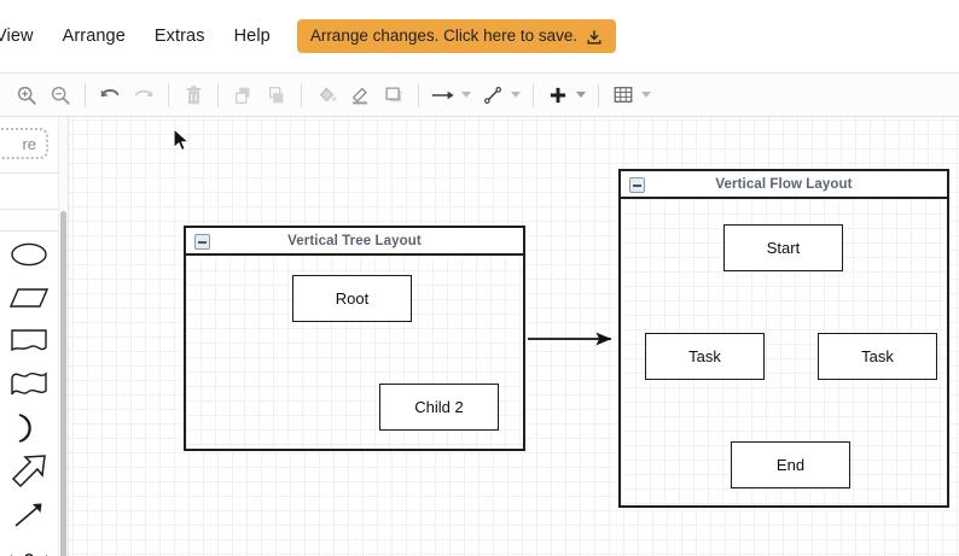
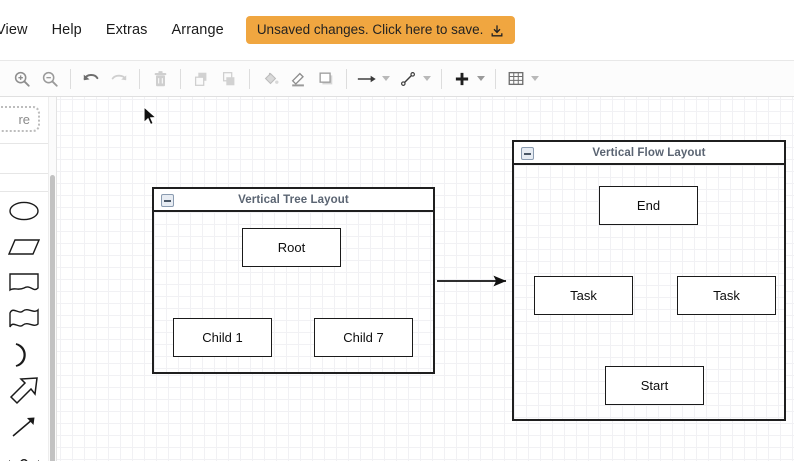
  View
- Arrange
+ Help
  Extras
- Help
+ Arrange
- Arrange changes. Click here to save.
+ Unsaved changes. Click here to save.
  re
  Vertical Tree Layout
  Root
+ Child 1
- Child 2
+ Child 7
  Vertical Flow Layout
- Start
+ End
  Task
  Task
- End
+ Start
